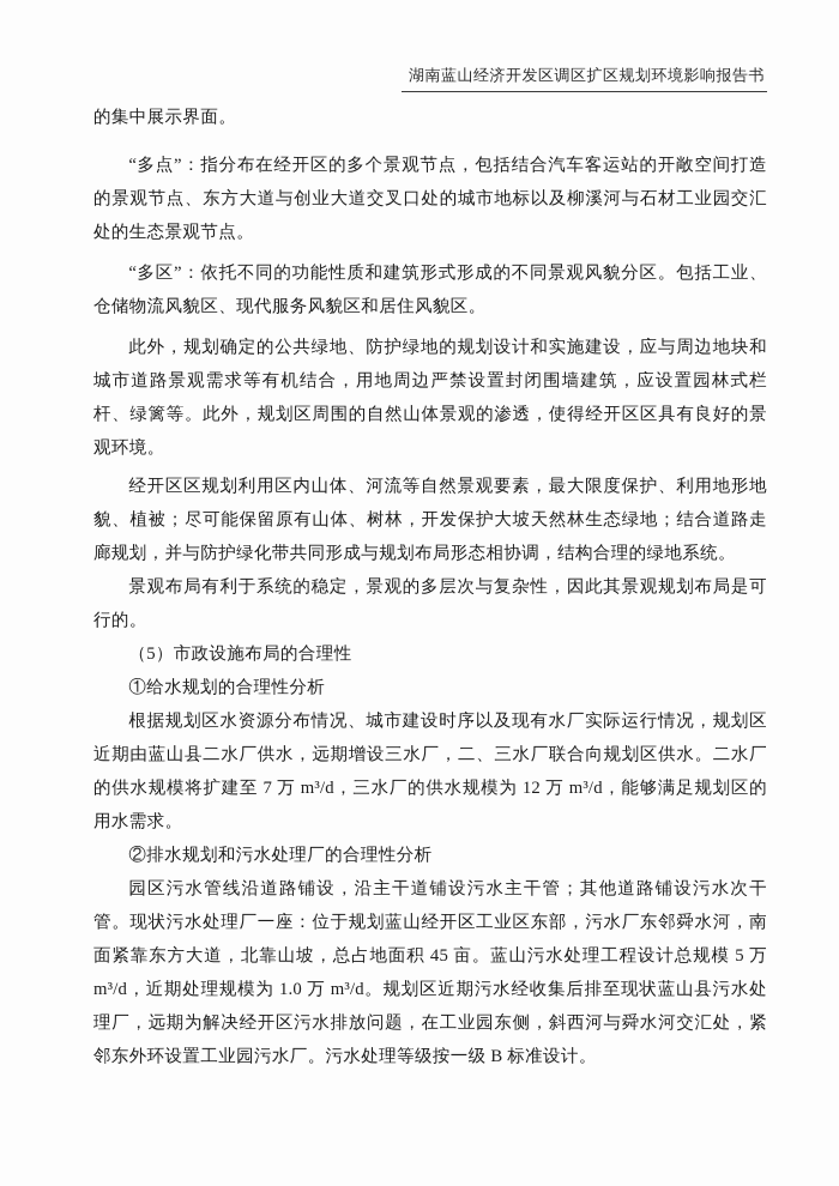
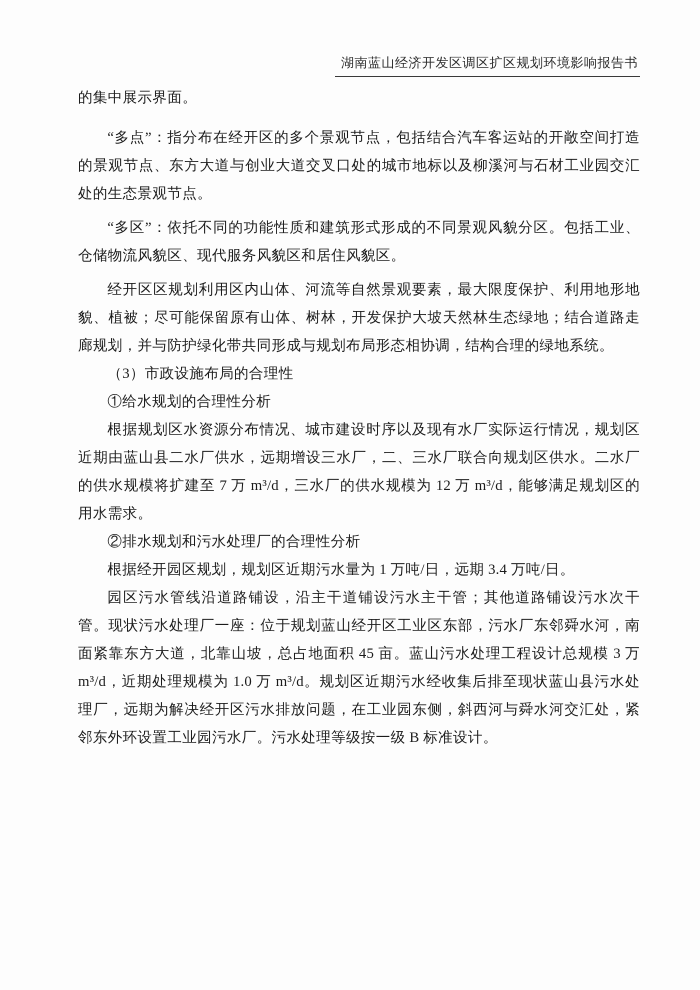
  湖南蓝山经济开发区调区扩区规划环境影响报告书
  的集中展示界面。
  “多点”：指分布在经开区的多个景观节点，包括结合汽车客运站的开敞空间打造的景观节点、东方大道与创业大道交叉口处的城市地标以及柳溪河与石材工业园交汇处的生态景观节点。
  “多区”：依托不同的功能性质和建筑形式形成的不同景观风貌分区。包括工业、仓储物流风貌区、现代服务风貌区和居住风貌区。
- 此外，规划确定的公共绿地、防护绿地的规划设计和实施建设，应与周边地块和城市道路景观需求等有机结合，用地周边严禁设置封闭围墙建筑，应设置园林式栏杆、绿篱等。此外，规划区周围的自然山体景观的渗透，使得经开区区具有良好的景观环境。
  经开区区规划利用区内山体、河流等自然景观要素，最大限度保护、利用地形地貌、植被；尽可能保留原有山体、树林，开发保护大坡天然林生态绿地；结合道路走廊规划，并与防护绿化带共同形成与规划布局形态相协调，结构合理的绿地系统。
- 景观布局有利于系统的稳定，景观的多层次与复杂性，因此其景观规划布局是可行的。
- （5）市政设施布局的合理性
+ （3）市政设施布局的合理性
  ①给水规划的合理性分析
  根据规划区水资源分布情况、城市建设时序以及现有水厂实际运行情况，规划区近期由蓝山县二水厂供水，远期增设三水厂，二、三水厂联合向规划区供水。二水厂的供水规模将扩建至 7 万 m³/d，三水厂的供水规模为 12 万 m³/d，能够满足规划区的用水需求。
  ②排水规划和污水处理厂的合理性分析
+ 根据经开园区规划，规划区近期污水量为 1 万吨/日，远期 3.4 万吨/日。
- 园区污水管线沿道路铺设，沿主干道铺设污水主干管；其他道路铺设污水次干管。现状污水处理厂一座：位于规划蓝山经开区工业区东部，污水厂东邻舜水河，南面紧靠东方大道，北靠山坡，总占地面积 45 亩。蓝山污水处理工程设计总规模 5 万 m³/d，近期处理规模为 1.0 万 m³/d。规划区近期污水经收集后排至现状蓝山县污水处理厂，远期为解决经开区污水排放问题，在工业园东侧，斜西河与舜水河交汇处，紧邻东外环设置工业园污水厂。污水处理等级按一级 B 标准设计。
+ 园区污水管线沿道路铺设，沿主干道铺设污水主干管；其他道路铺设污水次干管。现状污水处理厂一座：位于规划蓝山经开区工业区东部，污水厂东邻舜水河，南面紧靠东方大道，北靠山坡，总占地面积 45 亩。蓝山污水处理工程设计总规模 3 万 m³/d，近期处理规模为 1.0 万 m³/d。规划区近期污水经收集后排至现状蓝山县污水处理厂，远期为解决经开区污水排放问题，在工业园东侧，斜西河与舜水河交汇处，紧邻东外环设置工业园污水厂。污水处理等级按一级 B 标准设计。
